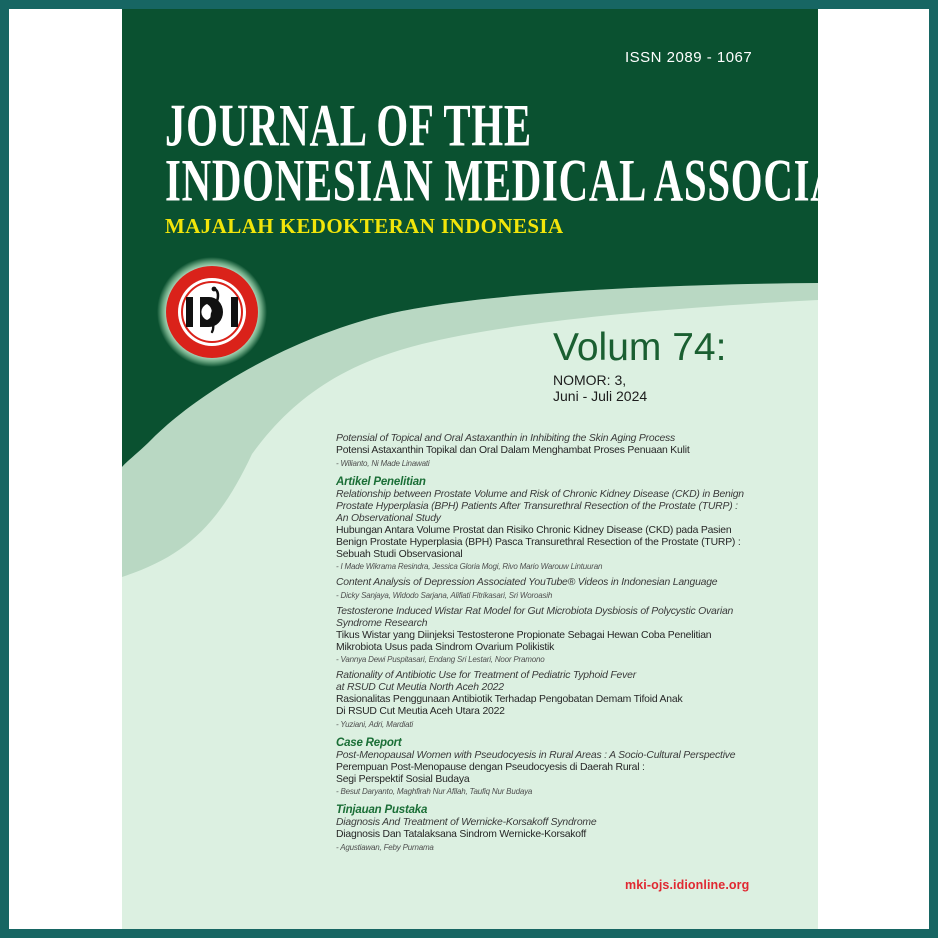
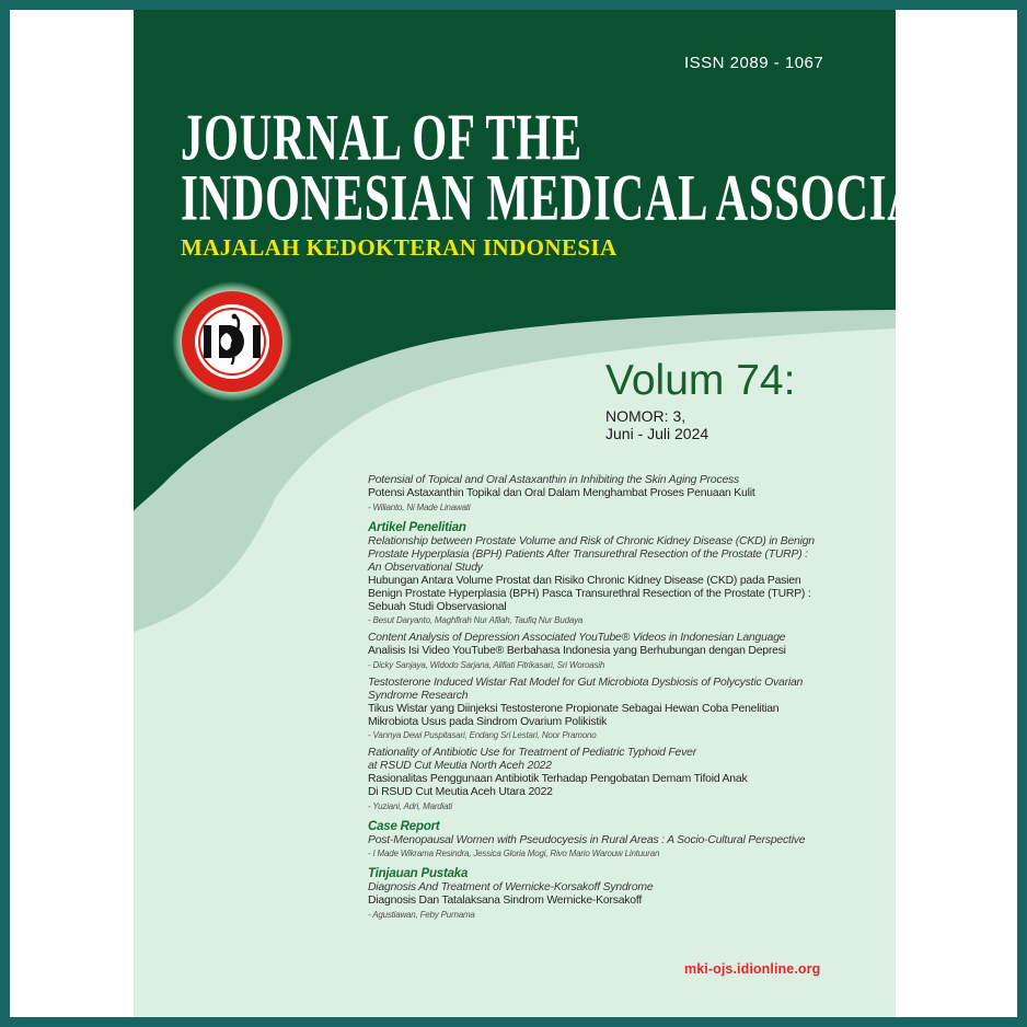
  ISSN 2089 - 1067
  JOURNAL OF THE
  MAJALAH KEDOKTERAN INDONESIA
  Volum 74:
  NOMOR: 3,
  Juni - Juli 2024
  Potensial of Topical and Oral Astaxanthin in Inhibiting the Skin Aging Process
  Potensi Astaxanthin Topikal dan Oral Dalam Menghambat Proses Penuaan Kulit
  - Wilianto, Ni Made Linawati
  Artikel Penelitian
  Relationship between Prostate Volume and Risk of Chronic Kidney Disease (CKD) in Benign
  Prostate Hyperplasia (BPH) Patients After Transurethral Resection of the Prostate (TURP) :
  An Observational Study
  Hubungan Antara Volume Prostat dan Risiko Chronic Kidney Disease (CKD) pada Pasien
  Benign Prostate Hyperplasia (BPH) Pasca Transurethral Resection of the Prostate (TURP) :
  Sebuah Studi Observasional
- - I Made Wikrama Resindra, Jessica Gloria Mogi, Rivo Mario Warouw Lintuuran
+ - Besut Daryanto, Maghfirah Nur Afilah, Taufiq Nur Budaya
  Content Analysis of Depression Associated YouTube® Videos in Indonesian Language
+ Analisis Isi Video YouTube® Berbahasa Indonesia yang Berhubungan dengan Depresi
  - Dicky Sanjaya, Widodo Sarjana, Alifiati Fitrikasari, Sri Woroasih
  Testosterone Induced Wistar Rat Model for Gut Microbiota Dysbiosis of Polycystic Ovarian
  Syndrome Research
  Tikus Wistar yang Diinjeksi Testosterone Propionate Sebagai Hewan Coba Penelitian
  Mikrobiota Usus pada Sindrom Ovarium Polikistik
  - Vannya Dewi Puspitasari, Endang Sri Lestari, Noor Pramono
  Rationality of Antibiotic Use for Treatment of Pediatric Typhoid Fever
  at RSUD Cut Meutia North Aceh 2022
  Rasionalitas Penggunaan Antibiotik Terhadap Pengobatan Demam Tifoid Anak
  Di RSUD Cut Meutia Aceh Utara 2022
  - Yuziani, Adri, Mardiati
  Case Report
  Post-Menopausal Women with Pseudocyesis in Rural Areas : A Socio-Cultural Perspective
- Perempuan Post-Menopause dengan Pseudocyesis di Daerah Rural :
- Segi Perspektif Sosial Budaya
- - Besut Daryanto, Maghfirah Nur Afilah, Taufiq Nur Budaya
+ - I Made Wikrama Resindra, Jessica Gloria Mogi, Rivo Mario Warouw Lintuuran
  Tinjauan Pustaka
  Diagnosis And Treatment of Wernicke-Korsakoff Syndrome
  Diagnosis Dan Tatalaksana Sindrom Wernicke-Korsakoff
  - Agustiawan, Feby Purnama
  mki-ojs.idionline.org
